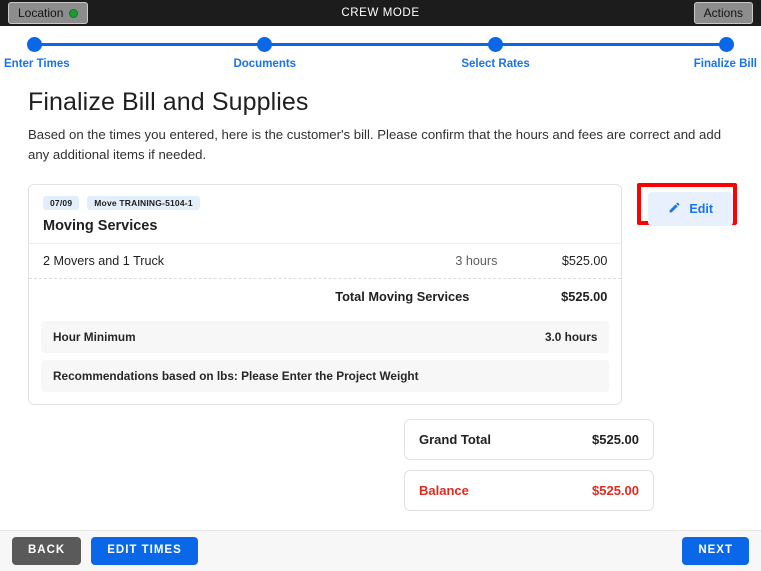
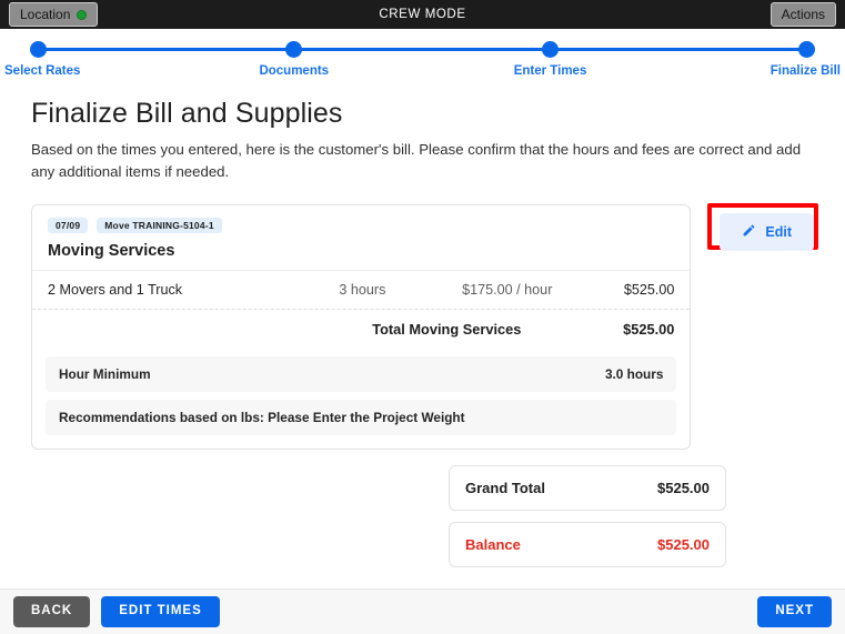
  Location
  CREW MODE
  Actions
- Enter Times
+ Select Rates
  Documents
- Select Rates
+ Enter Times
  Finalize Bill
  Finalize Bill and Supplies
  Based on the times you entered, here is the customer's bill. Please confirm that the hours and fees are correct and add any additional items if needed.
  07/09
  Move TRAINING-5104-1
  Moving Services
  2 Movers and 1 Truck
  3 hours
+ $175.00 / hour
  $525.00
  Total Moving Services
  $525.00
  Hour Minimum
  3.0 hours
  Recommendations based on lbs: Please Enter the Project Weight
  Edit
  Grand Total
  $525.00
  Balance
  $525.00
  BACK
  EDIT TIMES
  NEXT
